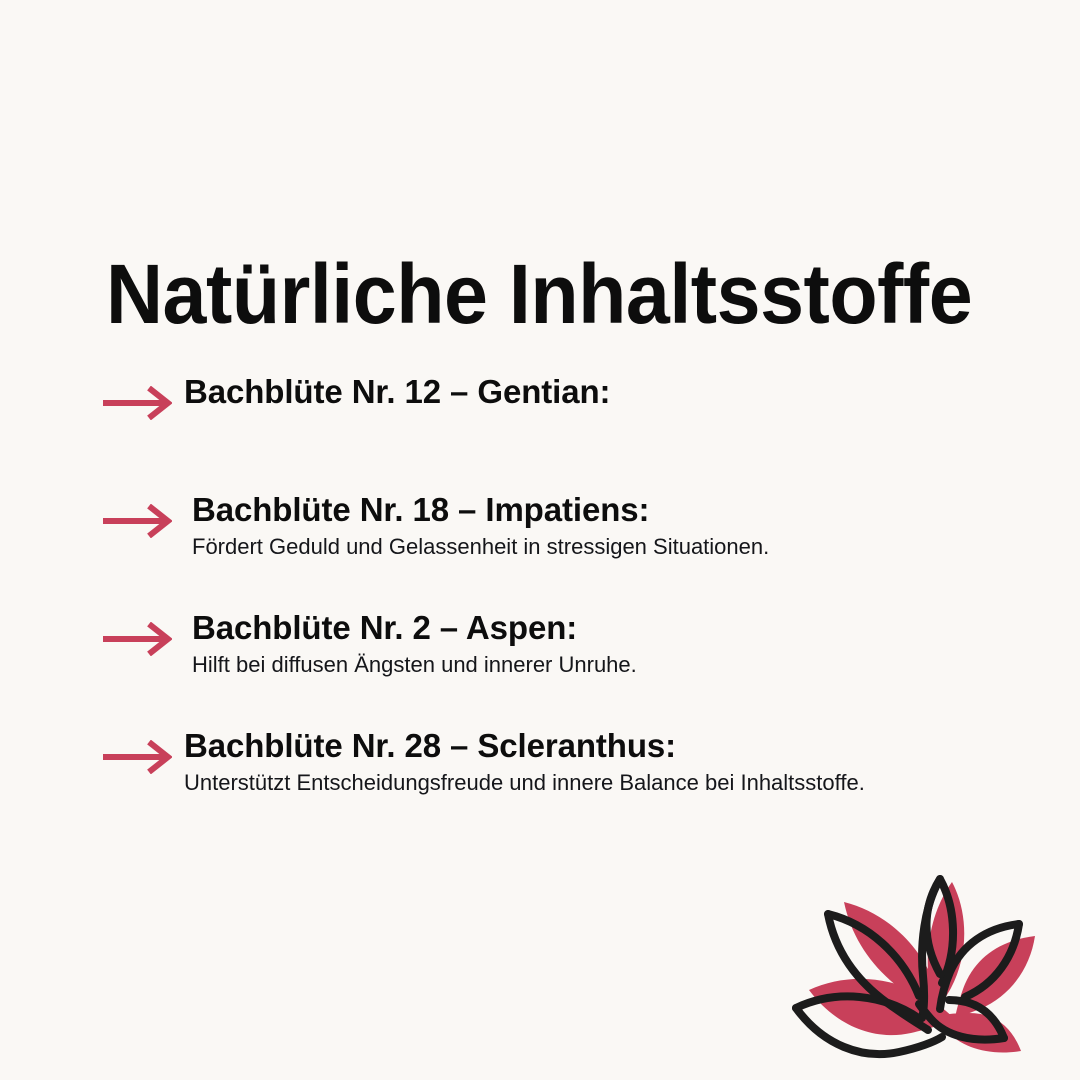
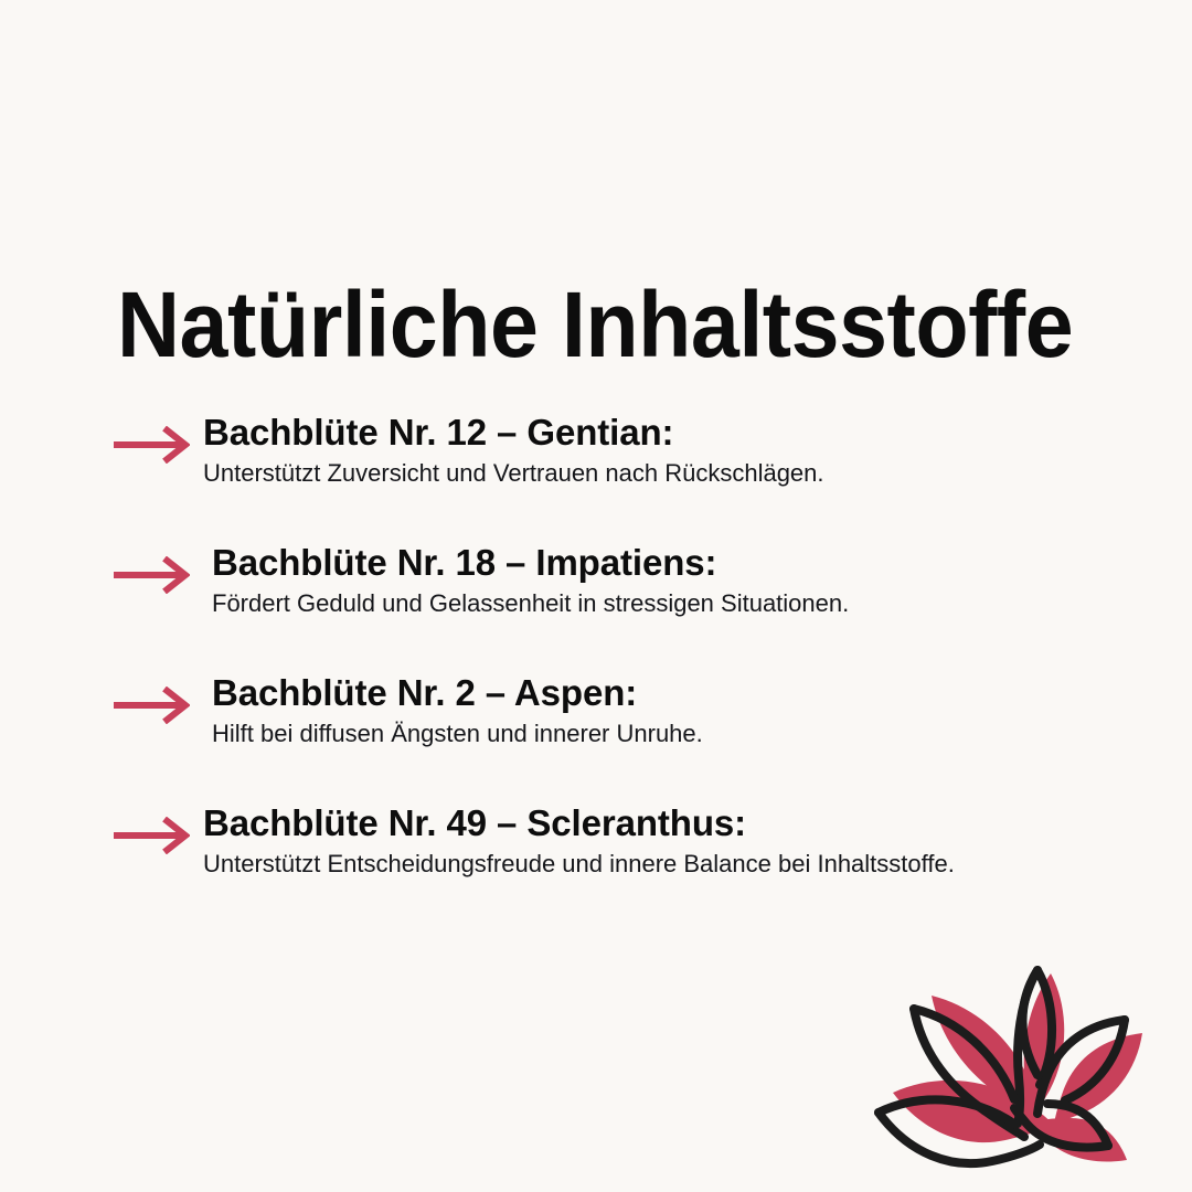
  Natürliche Inhaltsstoffe
  Bachblüte Nr. 12 – Gentian:
+ Unterstützt Zuversicht und Vertrauen nach Rückschlägen.
  Bachblüte Nr. 18 – Impatiens:
  Fördert Geduld und Gelassenheit in stressigen Situationen.
  Bachblüte Nr. 2 – Aspen:
  Hilft bei diffusen Ängsten und innerer Unruhe.
- Bachblüte Nr. 28 – Scleranthus:
+ Bachblüte Nr. 49 – Scleranthus:
  Unterstützt Entscheidungsfreude und innere Balance bei Inhaltsstoffe.
